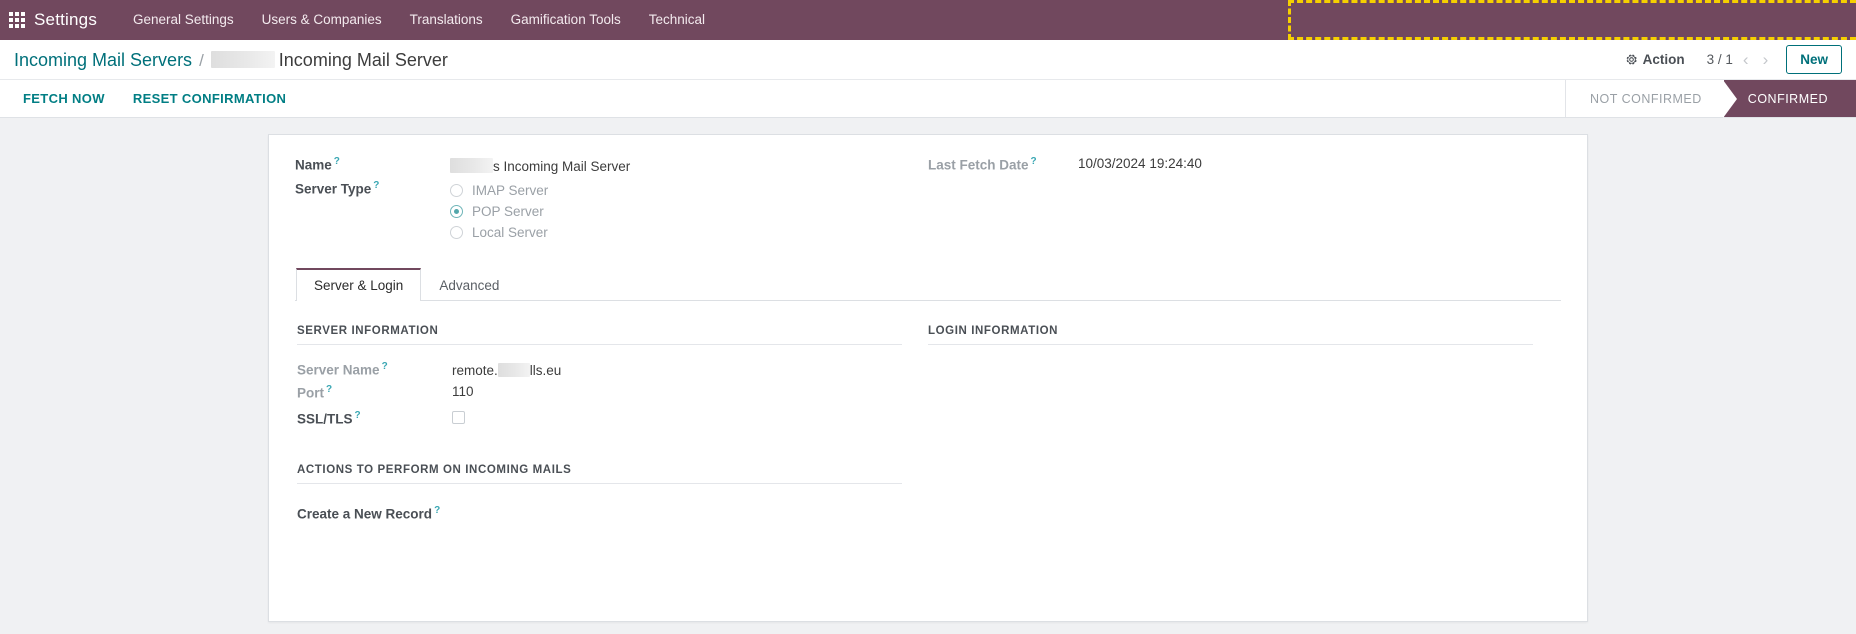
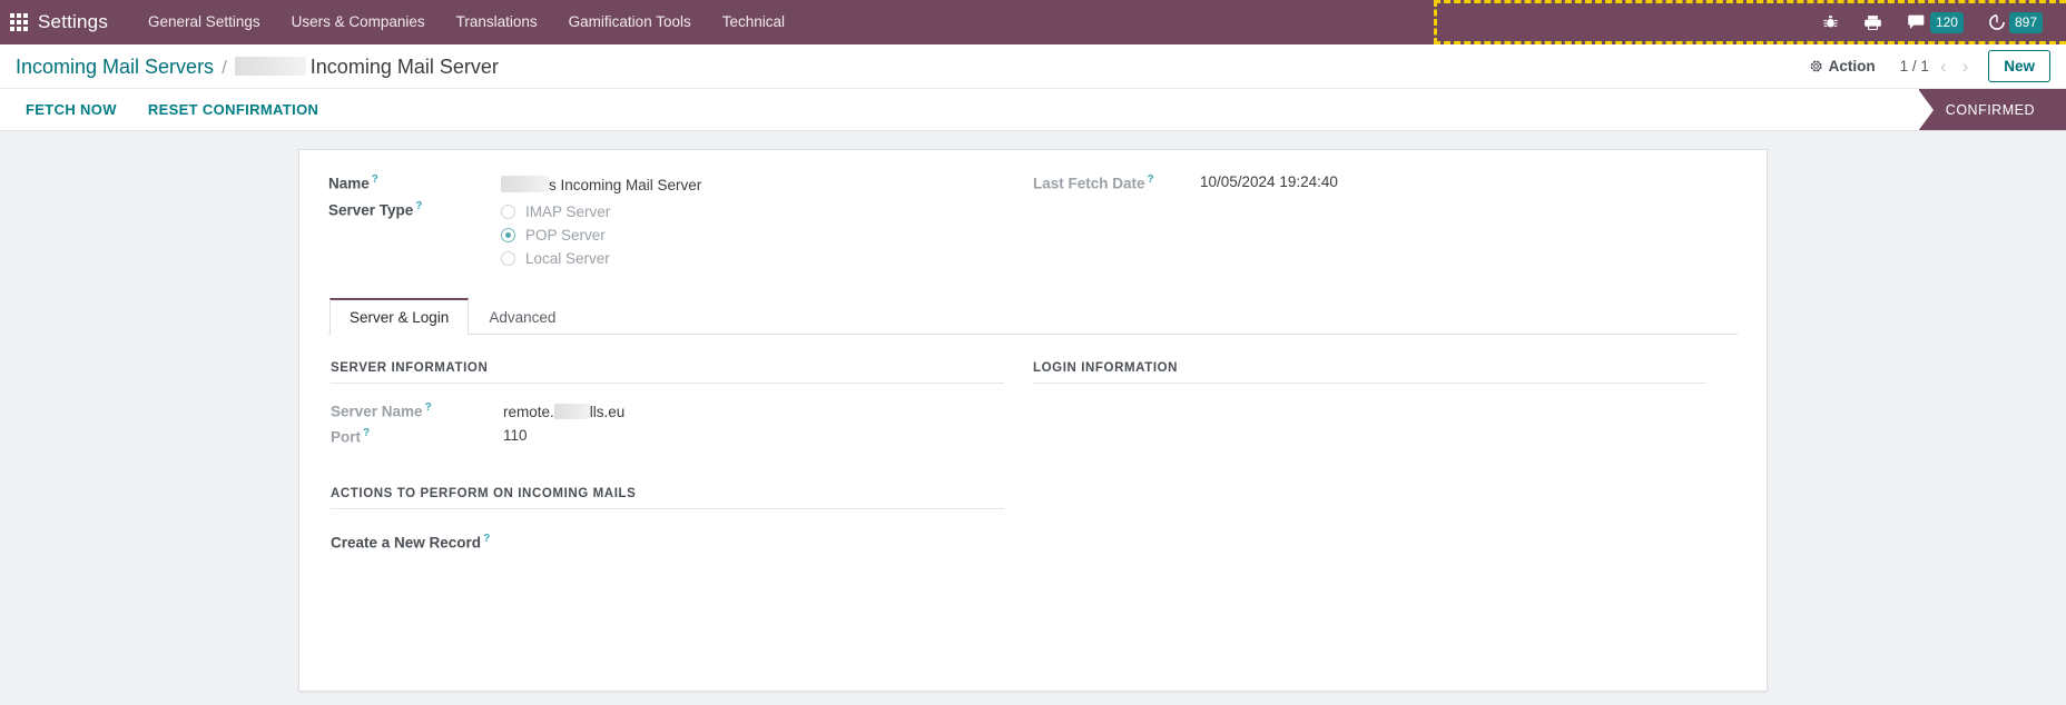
  Settings
  General Settings
  Users & Companies
  Translations
  Gamification Tools
  Technical
+ 120
+ 897
  Incoming Mail Servers
  /
  Incoming Mail Server
  Action
- 3 / 1
+ 1 / 1
  ‹
  ›
  New
  FETCH NOW
  RESET CONFIRMATION
- NOT CONFIRMED
  CONFIRMED
  Name ?	s Incoming Mail Server
  Server Type ?	IMAP Server POP Server Local Server
- Last Fetch Date ?	10/03/2024 19:24:40
+ Last Fetch Date ?	10/05/2024 19:24:40
  Server & Login
  Advanced
  SERVER INFORMATION
  Server Name ?	remote. lls.eu
  Port ?	110
- SSL/TLS ?
  LOGIN INFORMATION
  ACTIONS TO PERFORM ON INCOMING MAILS
  Create a New Record ?
